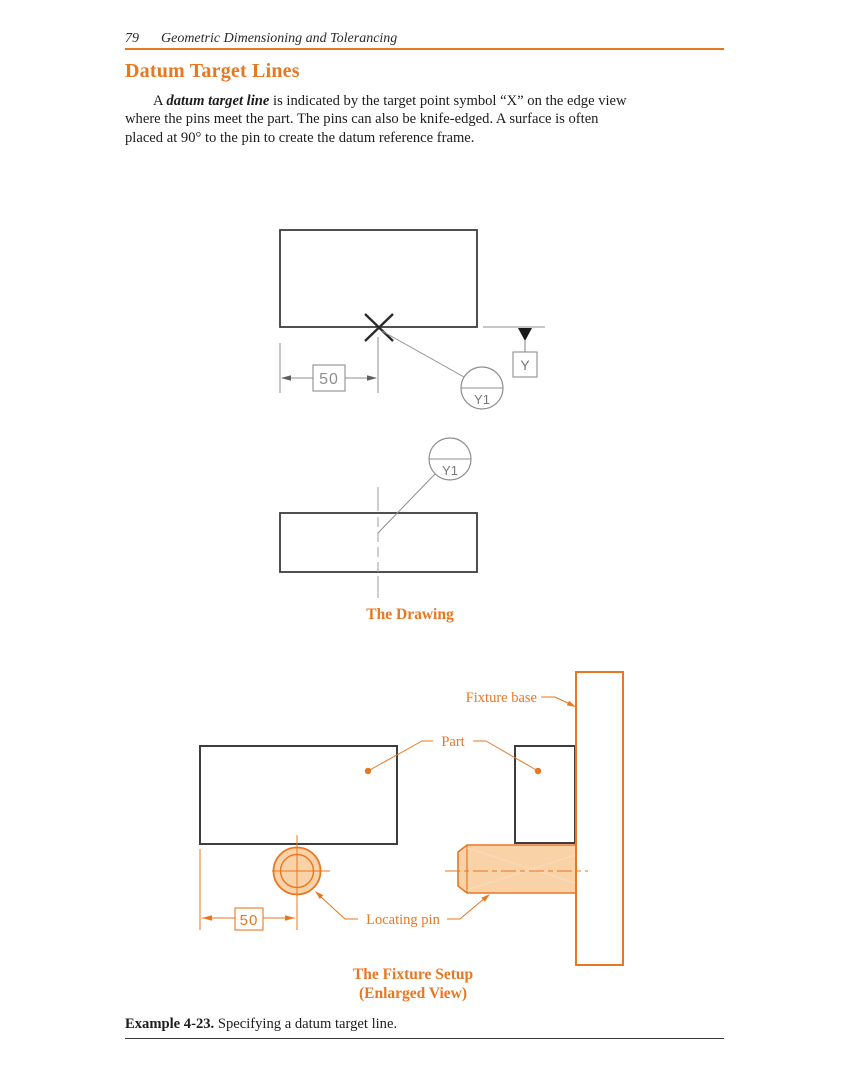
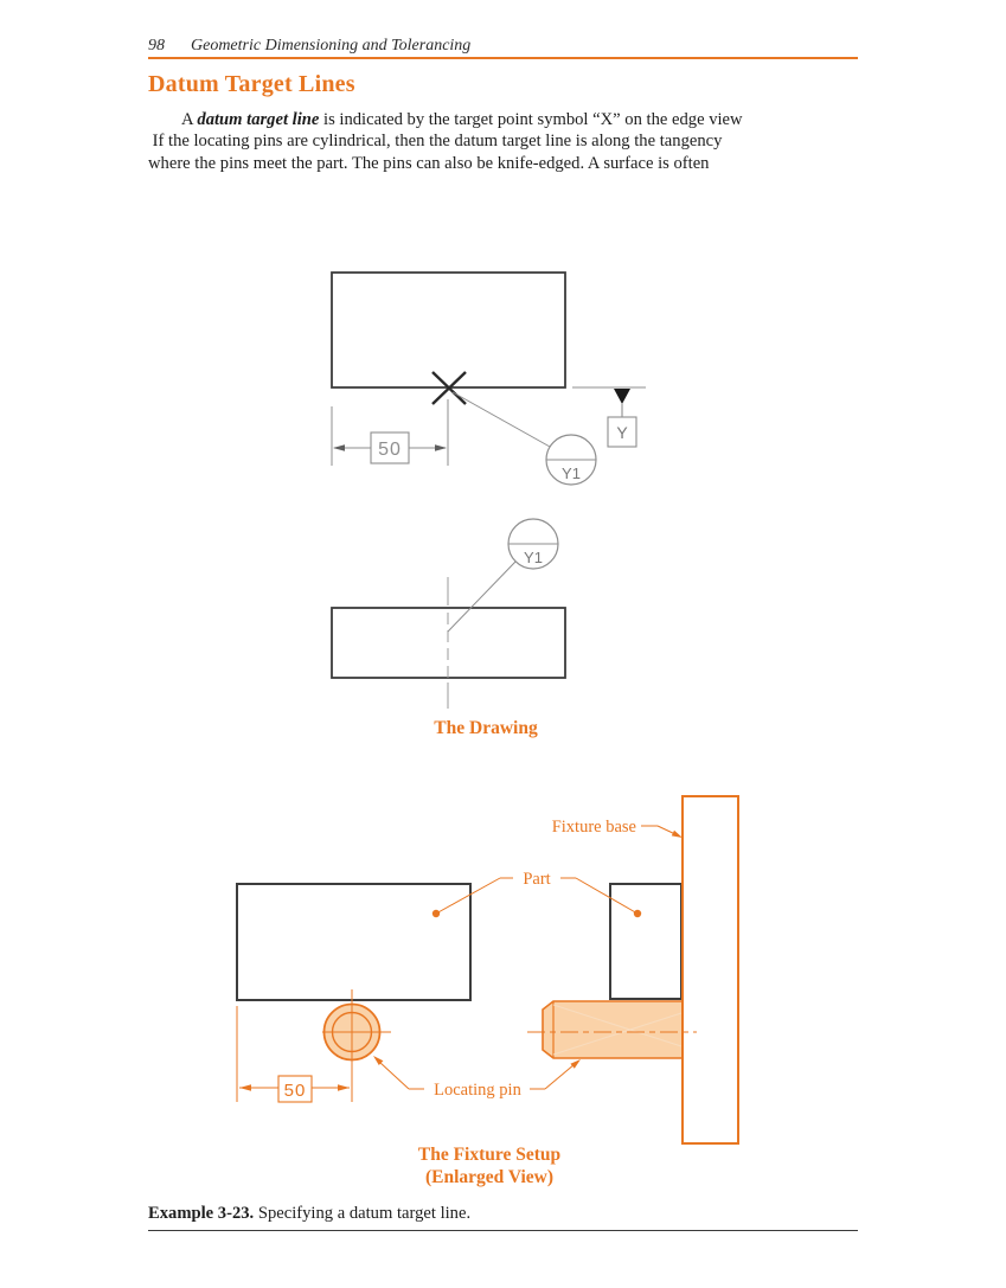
- 79
+ 98
  Geometric Dimensioning and Tolerancing
  Datum Target Lines
  A datum target line is indicated by the target point symbol “X” on the edge view
+ If the locating pins are cylindrical, then the datum target line is along the tangency
  where the pins meet the part. The pins can also be knife-edged. A surface is often
- placed at 90° to the pin to create the datum reference frame.
  Y
  50
  Y1
  Y1
  The Drawing
  50
  Fixture base
  Part
  Locating pin
  The Fixture Setup
  (Enlarged View)
- Example 4-23. Specifying a datum target line.
+ Example 3-23. Specifying a datum target line.
